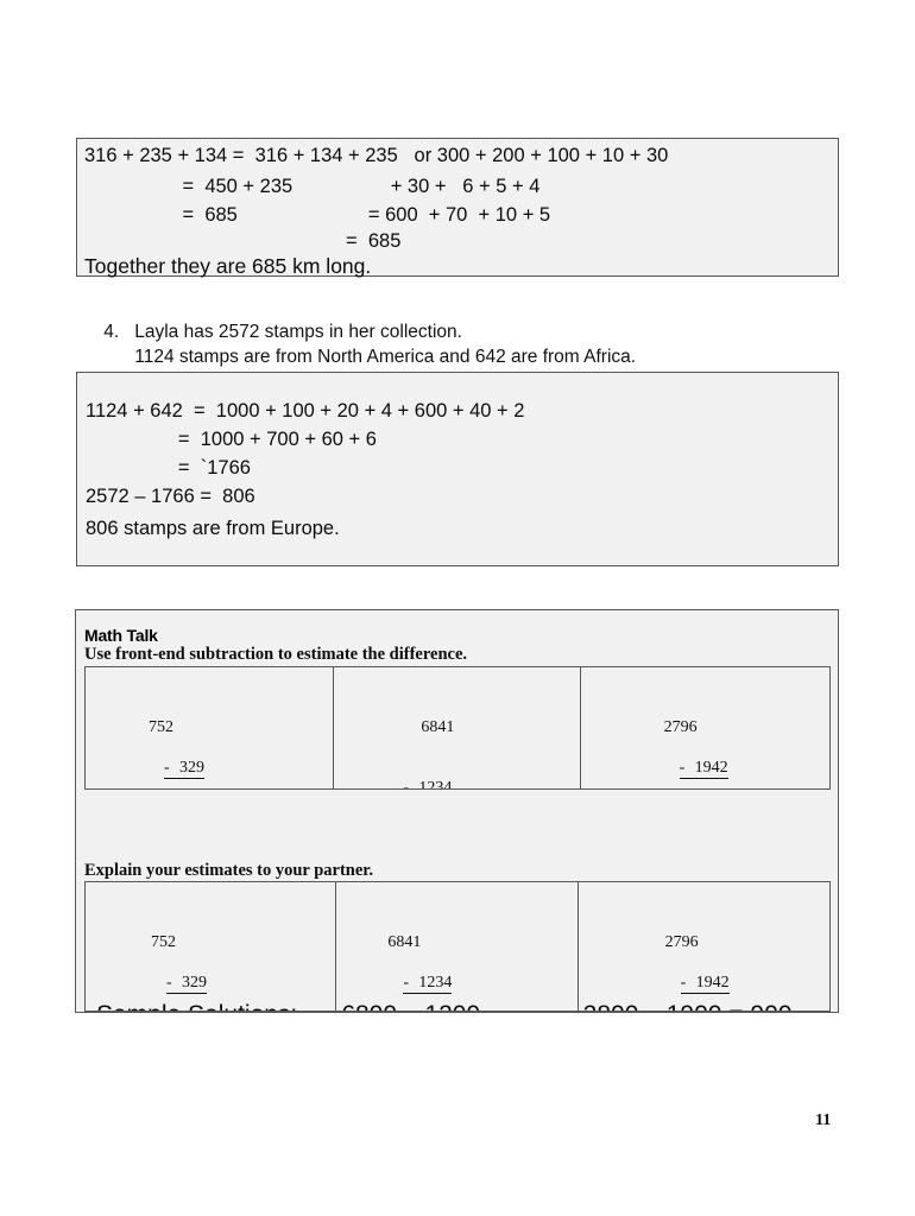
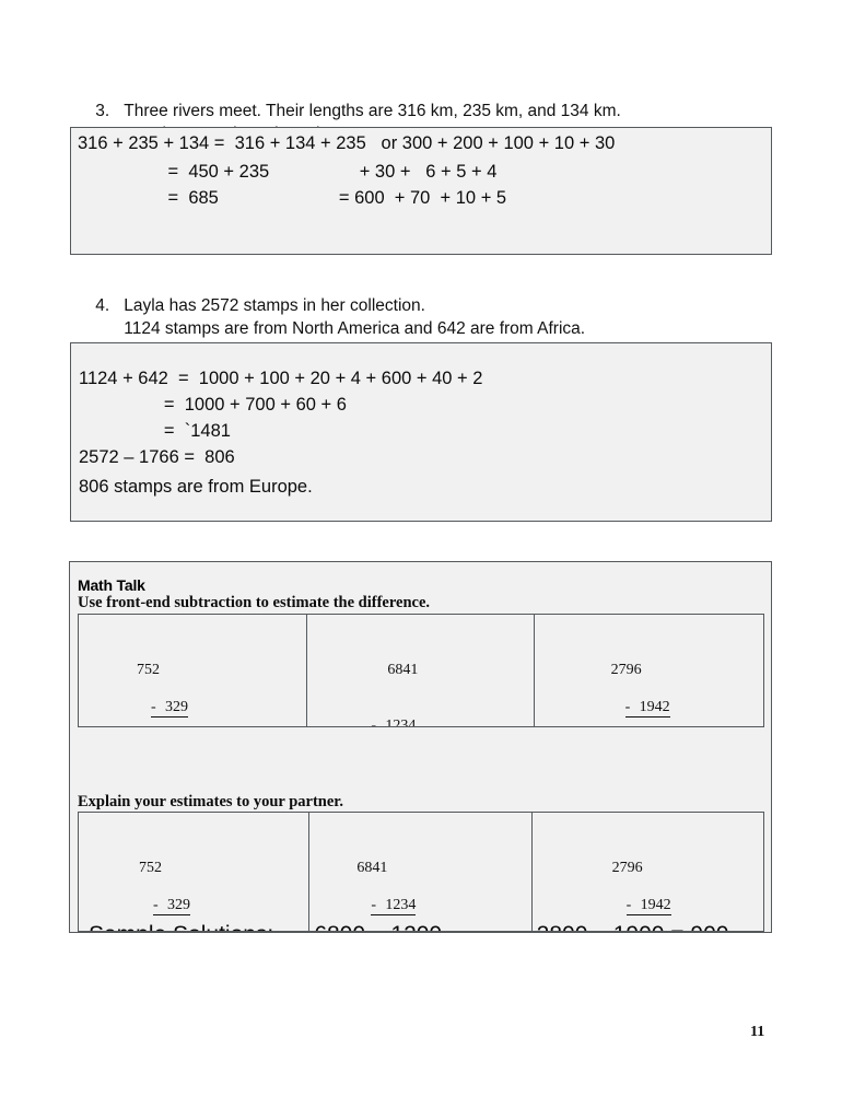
+ 3.
+ Three rivers meet. Their lengths are 316 km, 235 km, and 134 km.
  316 + 235 + 134 = 316 + 134 + 235 or 300 + 200 + 100 + 10 + 30
  = 450 + 235 + 30 + 6 + 5 + 4
  = 685 = 600 + 70 + 10 + 5
- = 685
- Together they are 685 km long.
  4.
  Layla has 2572 stamps in her collection.
  1124 stamps are from North America and 642 are from Africa.
  1124 + 642 = 1000 + 100 + 20 + 4 + 600 + 40 + 2
  = 1000 + 700 + 60 + 6
- = `1766
+ = `1481
  2572 – 1766 = 806
  806 stamps are from Europe.
  Math Talk
  Use front-end subtraction to estimate the difference.
  752
  - 329
  6841
  - 1234
  2796
  - 1942
  Explain your estimates to your partner.
  752
  - 329
  6841
  - 1234
  2796
  - 1942
  11
